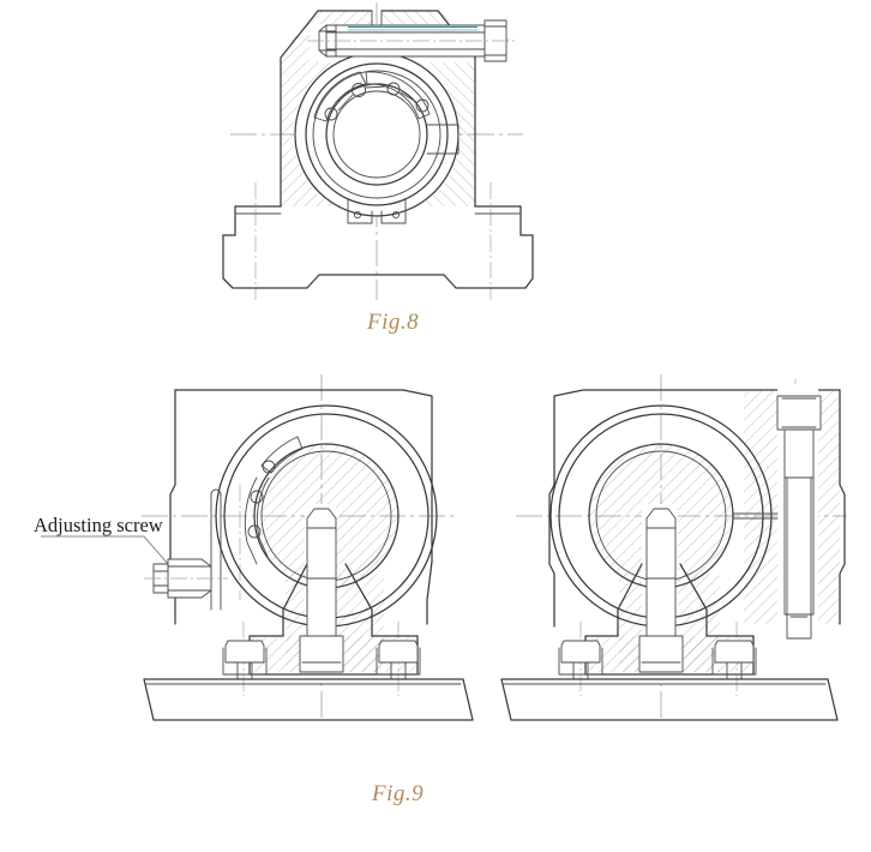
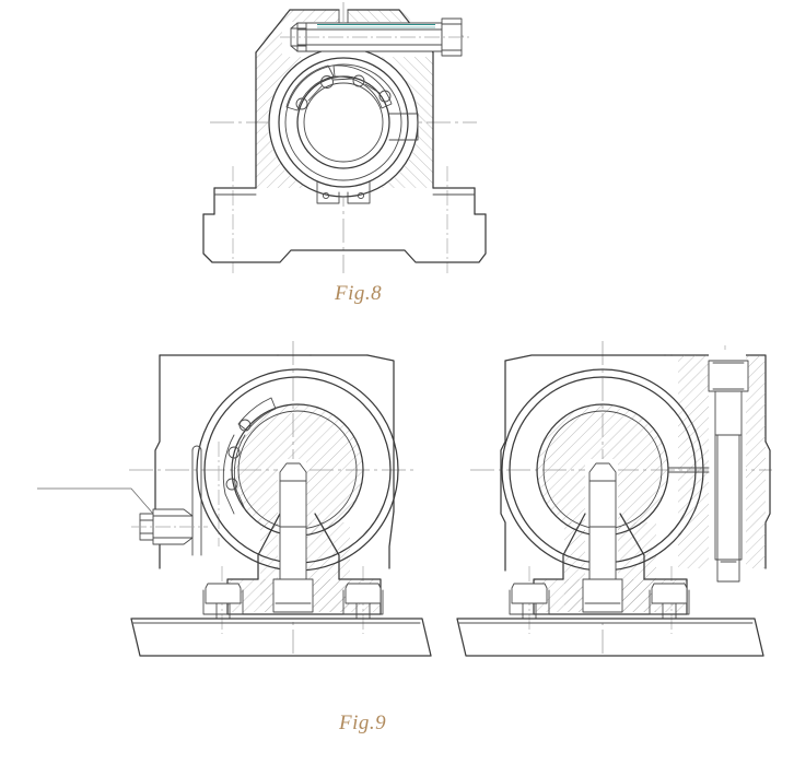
  Fig.8
  Fig.9
- Adjusting screw
